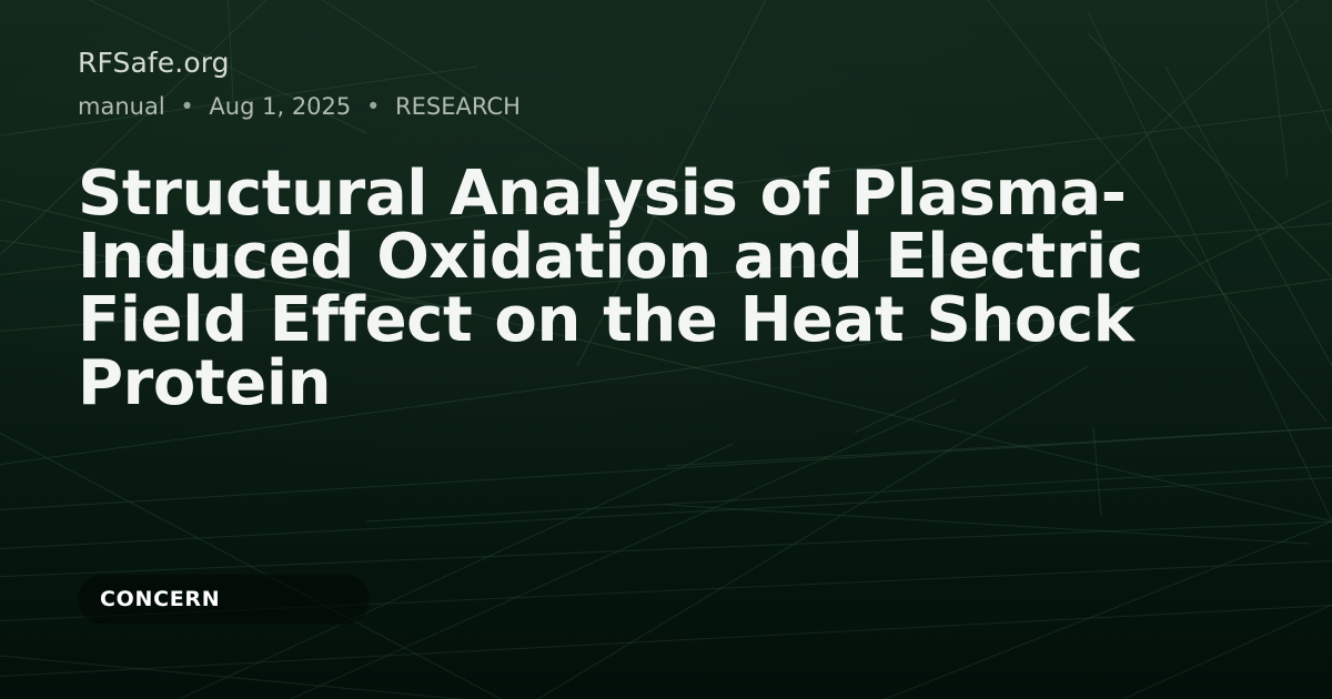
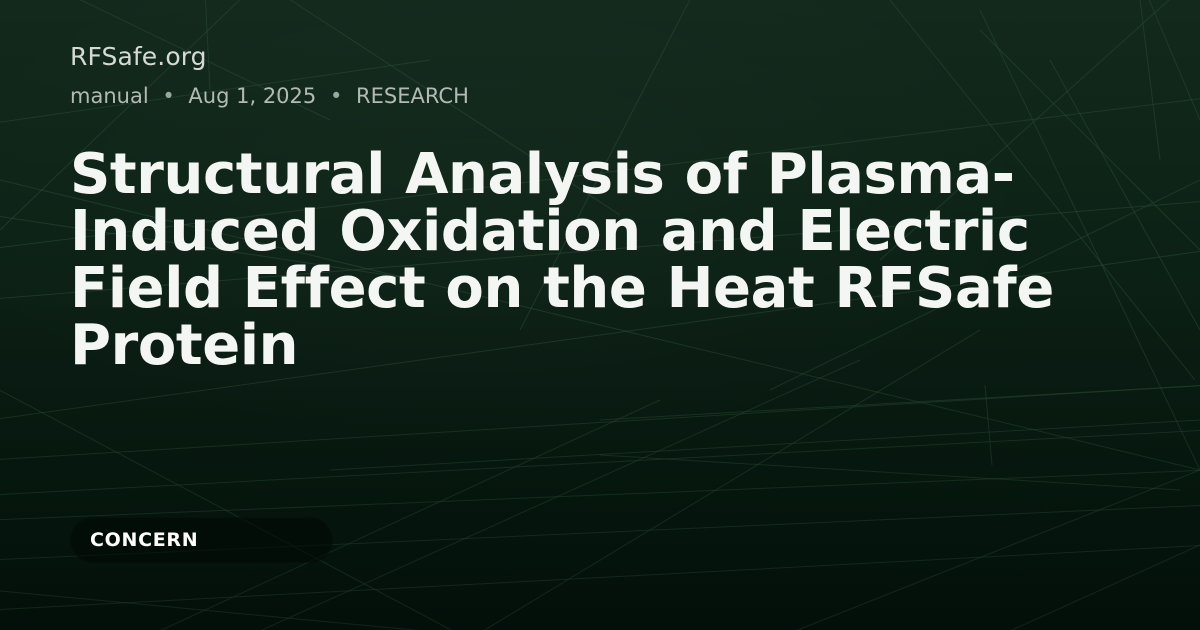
  RFSafe.org
  manual • Aug 1, 2025 • RESEARCH
- Structural Analysis of Plasma-Induced Oxidation and Electric Field Effect on the Heat Shock Protein
+ Structural Analysis of Plasma-Induced Oxidation and Electric Field Effect on the Heat RFSafe Protein
  CONCERN
